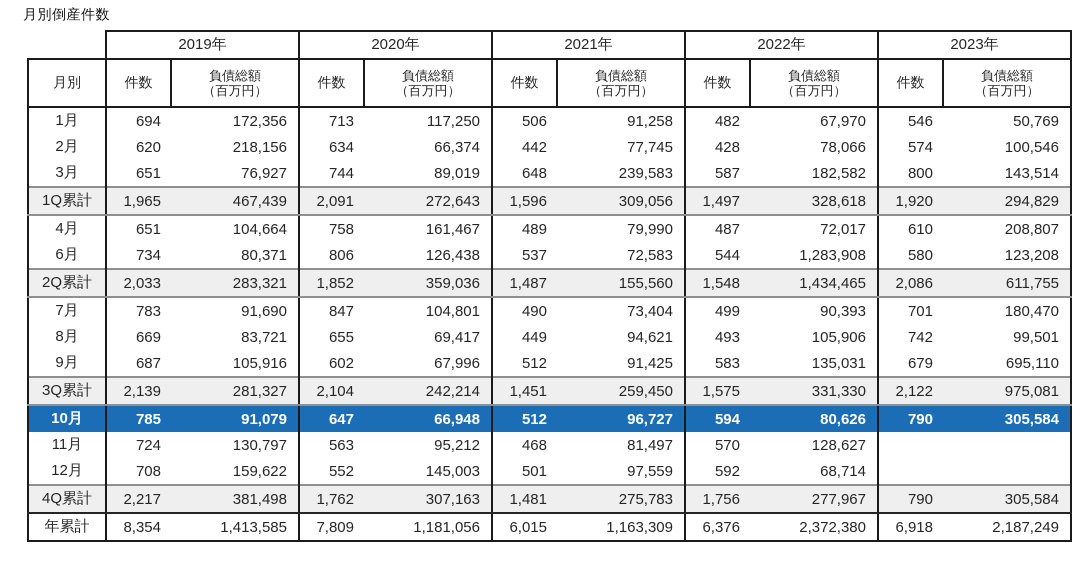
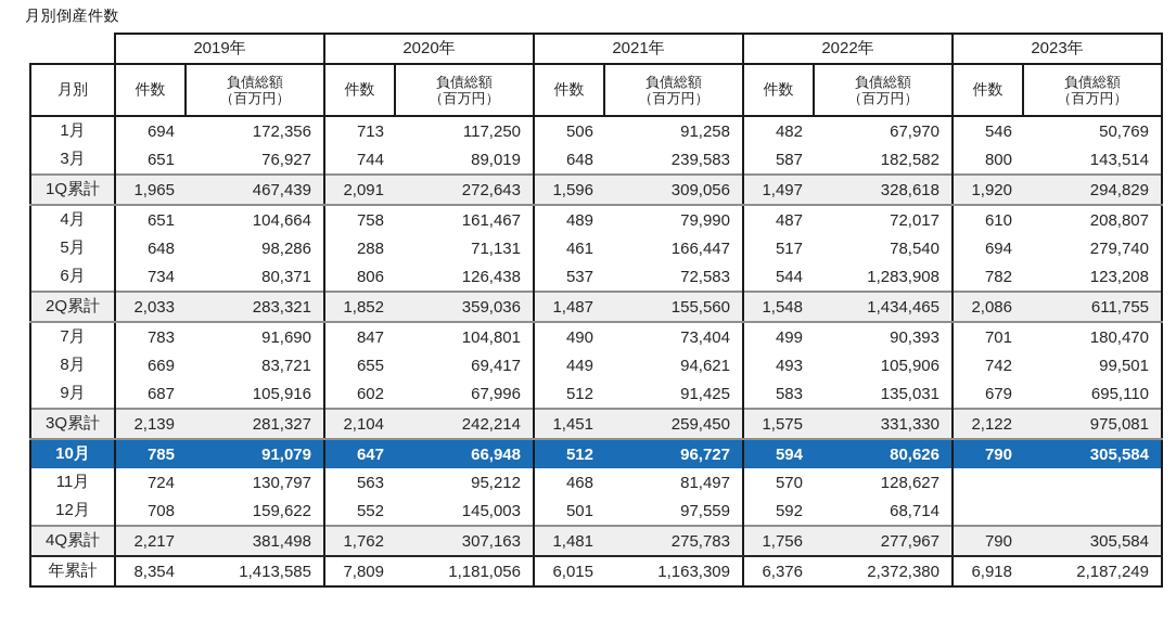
  月別倒産件数
  	2019年	2020年	2021年	2022年	2023年
  月別	件数	負債総額 （百万円）	件数	負債総額 （百万円）	件数	負債総額 （百万円）	件数	負債総額 （百万円）	件数	負債総額 （百万円）
  1月	694	172,356	713	117,250	506	91,258	482	67,970	546	50,769
- 2月	620	218,156	634	66,374	442	77,745	428	78,066	574	100,546
  3月	651	76,927	744	89,019	648	239,583	587	182,582	800	143,514
  1Q累計	1,965	467,439	2,091	272,643	1,596	309,056	1,497	328,618	1,920	294,829
  4月	651	104,664	758	161,467	489	79,990	487	72,017	610	208,807
+ 5月	648	98,286	288	71,131	461	166,447	517	78,540	694	279,740
- 6月	734	80,371	806	126,438	537	72,583	544	1,283,908	580	123,208
+ 6月	734	80,371	806	126,438	537	72,583	544	1,283,908	782	123,208
  2Q累計	2,033	283,321	1,852	359,036	1,487	155,560	1,548	1,434,465	2,086	611,755
  7月	783	91,690	847	104,801	490	73,404	499	90,393	701	180,470
  8月	669	83,721	655	69,417	449	94,621	493	105,906	742	99,501
  9月	687	105,916	602	67,996	512	91,425	583	135,031	679	695,110
  3Q累計	2,139	281,327	2,104	242,214	1,451	259,450	1,575	331,330	2,122	975,081
  10月	785	91,079	647	66,948	512	96,727	594	80,626	790	305,584
  11月	724	130,797	563	95,212	468	81,497	570	128,627
  12月	708	159,622	552	145,003	501	97,559	592	68,714
  4Q累計	2,217	381,498	1,762	307,163	1,481	275,783	1,756	277,967	790	305,584
  年累計	8,354	1,413,585	7,809	1,181,056	6,015	1,163,309	6,376	2,372,380	6,918	2,187,249
